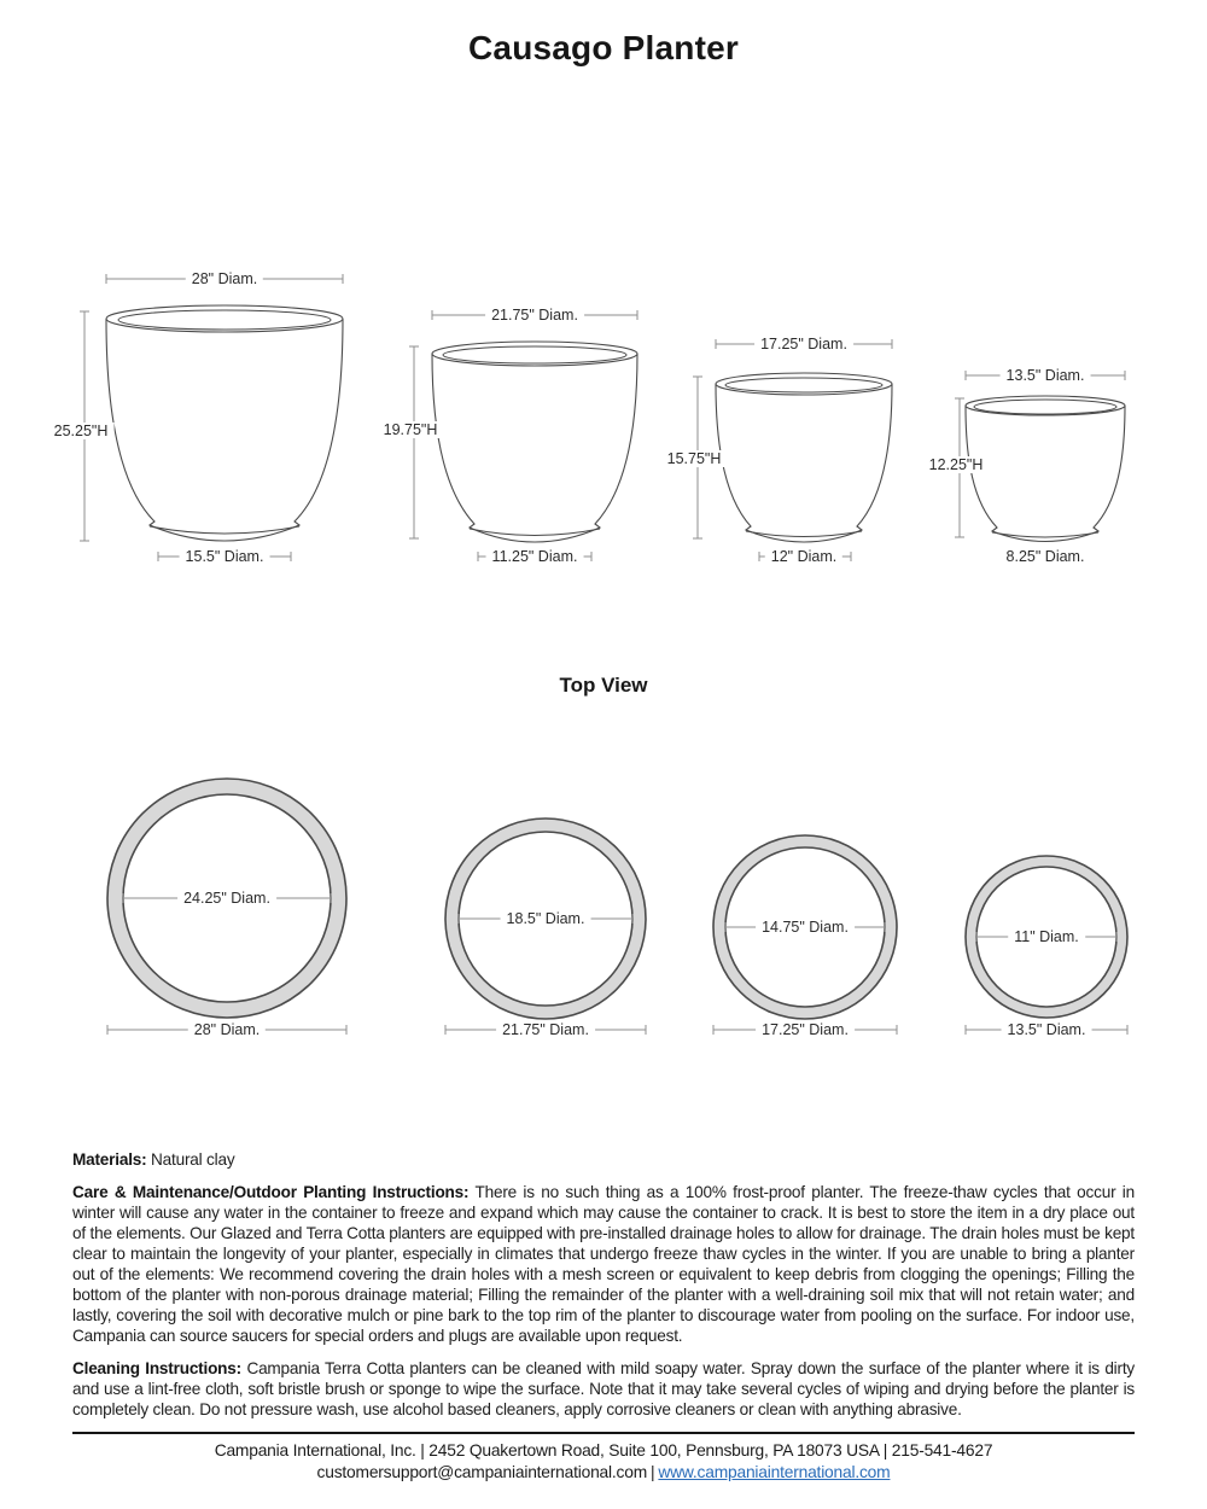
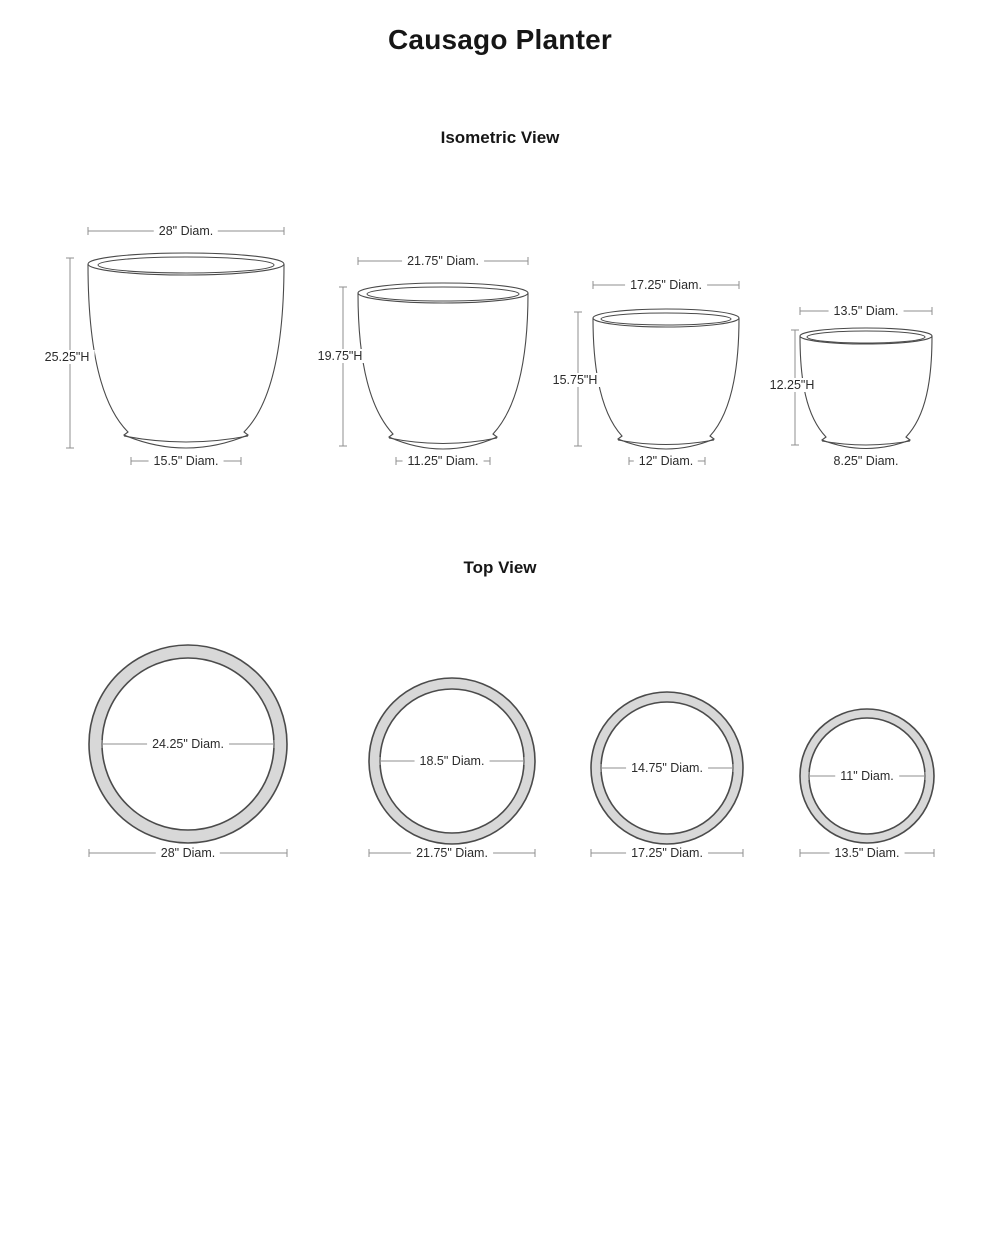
  Causago Planter
+ Isometric View
  28" Diam.
  25.25"H
  15.5" Diam.
  21.75" Diam.
  19.75"H
  11.25" Diam.
  17.25" Diam.
  15.75"H
  12" Diam.
  13.5" Diam.
  12.25"H
  8.25" Diam.
  Top View
  24.25" Diam.
  28" Diam.
  18.5" Diam.
  21.75" Diam.
  14.75" Diam.
  17.25" Diam.
  11" Diam.
  13.5" Diam.
- Materials: Natural clay
- Care & Maintenance/Outdoor Planting Instructions: There is no such thing as a 100% frost-proof planter. The freeze-thaw cycles that occur in winter will cause any water in the container to freeze and expand which may cause the container to crack. It is best to store the item in a dry place out of the elements. Our Glazed and Terra Cotta planters are equipped with pre-installed drainage holes to allow for drainage. The drain holes must be kept clear to maintain the longevity of your planter, especially in climates that undergo freeze thaw cycles in the winter. If you are unable to bring a planter out of the elements: We recommend covering the drain holes with a mesh screen or equivalent to keep debris from clogging the openings; Filling the bottom of the planter with non-porous drainage material; Filling the remainder of the planter with a well-draining soil mix that will not retain water; and lastly, covering the soil with decorative mulch or pine bark to the top rim of the planter to discourage water from pooling on the surface. For indoor use, Campania can source saucers for special orders and plugs are available upon request.
- Cleaning Instructions: Campania Terra Cotta planters can be cleaned with mild soapy water. Spray down the surface of the planter where it is dirty and use a lint-free cloth, soft bristle brush or sponge to wipe the surface. Note that it may take several cycles of wiping and drying before the planter is completely clean. Do not pressure wash, use alcohol based cleaners, apply corrosive cleaners or clean with anything abrasive.
- Campania International, Inc. | 2452 Quakertown Road, Suite 100, Pennsburg, PA 18073 USA | 215-541-4627
- customersupport@campaniainternational.com | www.campaniainternational.com
